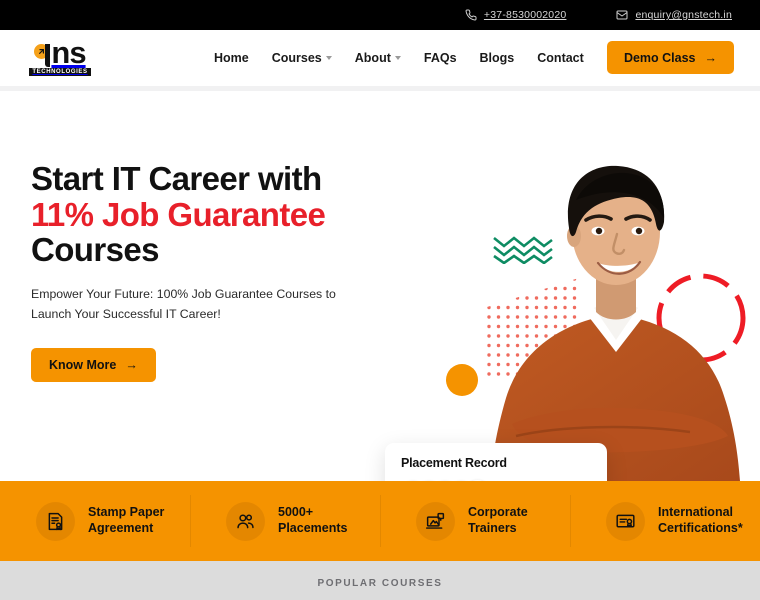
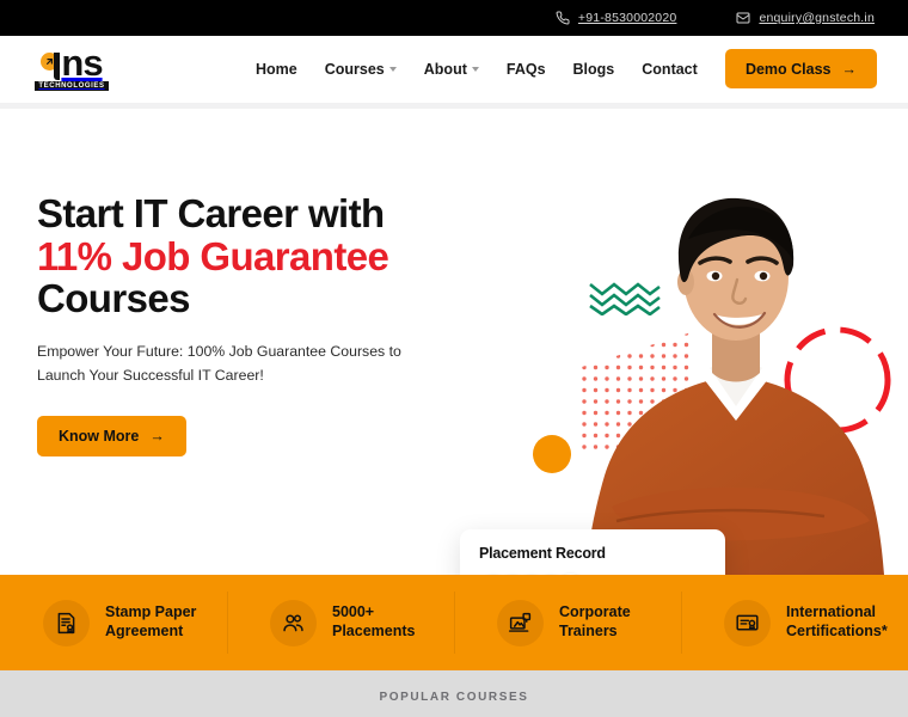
- +37-8530002020
+ +91-8530002020
  enquiry@gnstech.in
  ns
  Home
  Courses
  About
  FAQs
  Blogs
  Contact
  Demo Class
  →
  Start IT Career with
  11% Job Guarantee
  Courses
  Empower Your Future: 100% Job Guarantee Courses to Launch Your Successful IT Career!
  Know More
  →
  Placement Record
  Stamp Paper
  Agreement
  5000+
  Placements
  Corporate
  Trainers
  International
  Certifications*
  POPULAR COURSES
